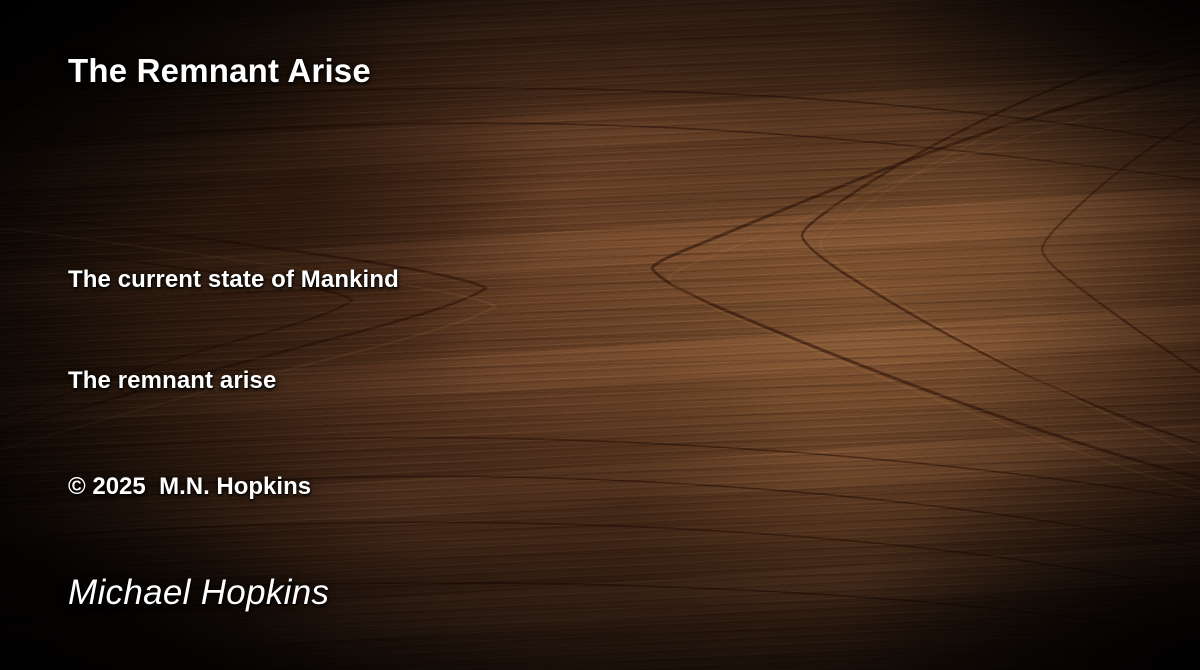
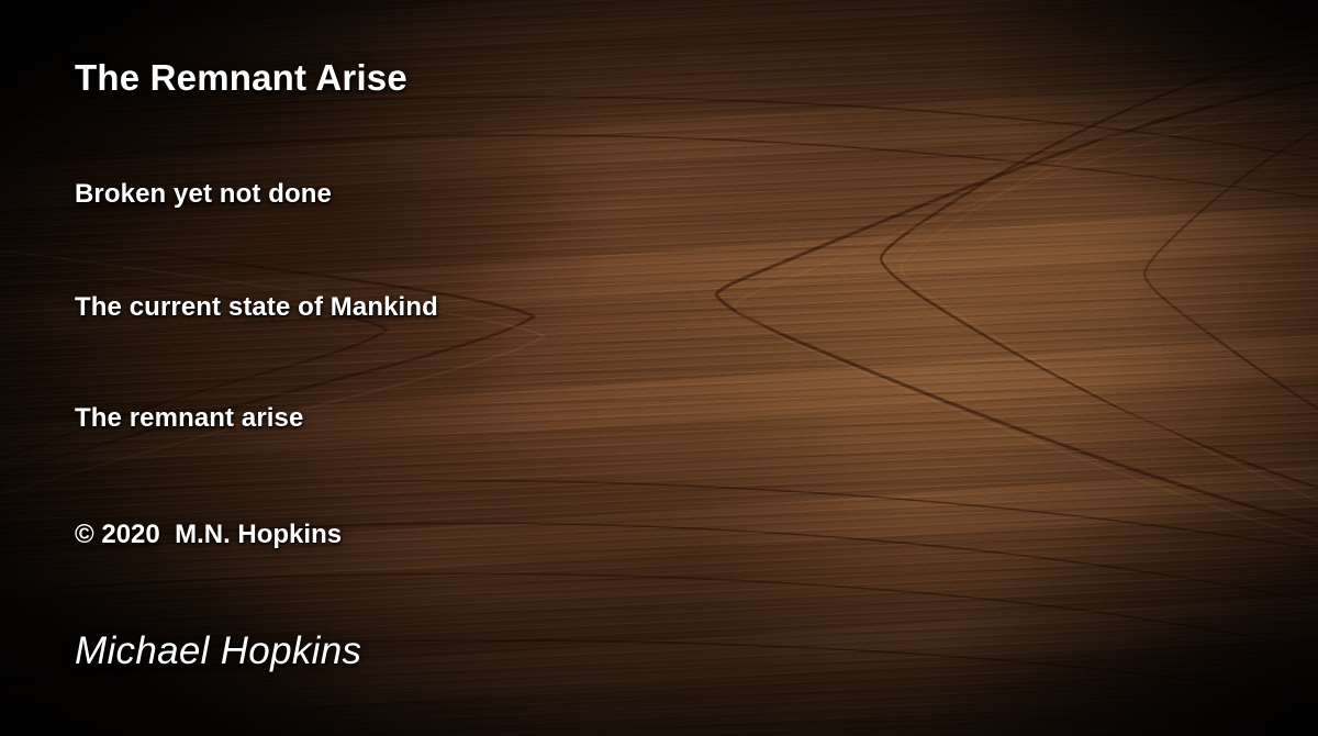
  The Remnant Arise
+ Broken yet not done
  The current state of Mankind
  The remnant arise
- © 2025 M.N. Hopkins
+ © 2020 M.N. Hopkins
  Michael Hopkins
